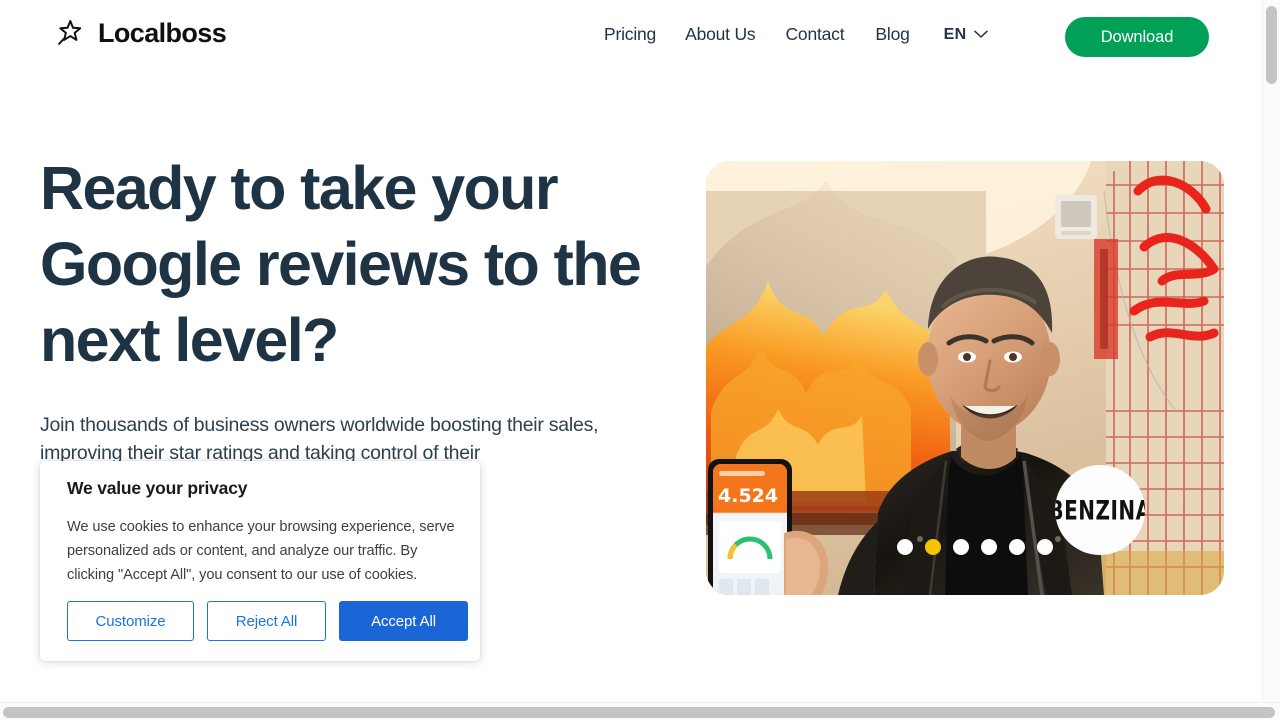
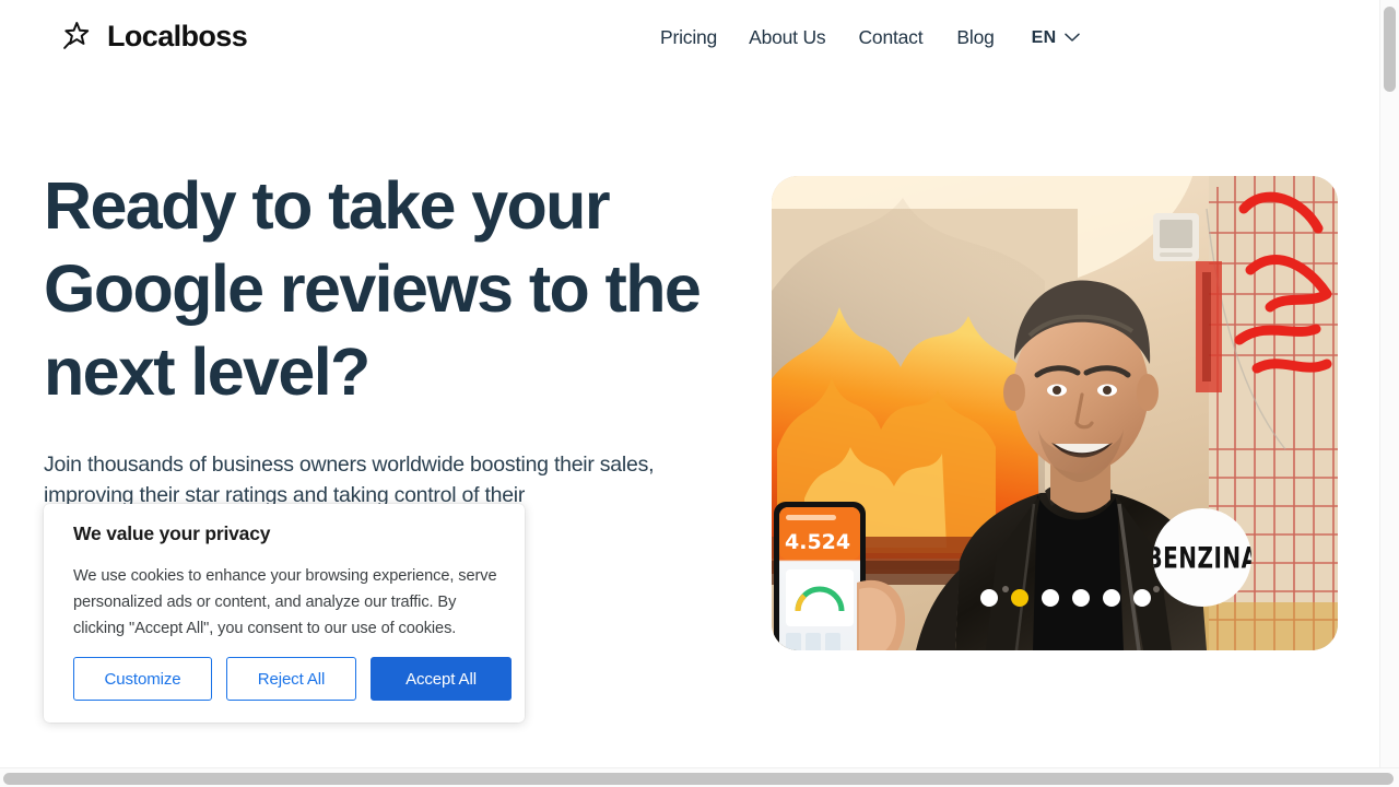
  Localboss
  Pricing
  About Us
  Contact
  Blog
  EN
- Download
  Ready to take your Google reviews to the next level?
  Join thousands of business owners worldwide boosting their sales, improving their star ratings and taking control of their
  4.524
  BENZINA
  We value your privacy
  We use cookies to enhance your browsing experience, serve personalized ads or content, and analyze our traffic. By clicking "Accept All", you consent to our use of cookies.
  Customize
  Reject All
  Accept All
